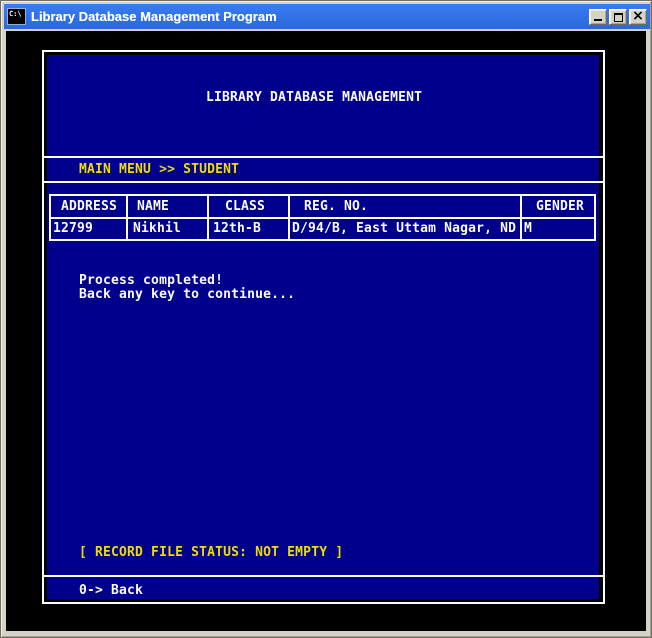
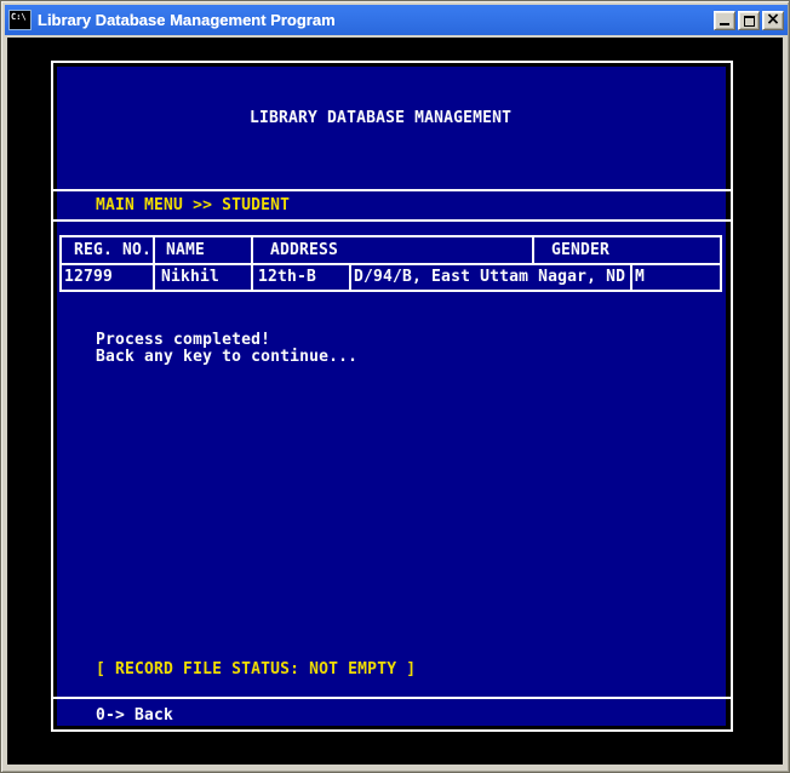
  C:\
  Library Database Management Program
  ×
  LIBRARY DATABASE MANAGEMENT
  MAIN MENU >> STUDENT
- ADDRESS
+ REG. NO.
  NAME
- CLASS
- REG. NO.
+ ADDRESS
  GENDER
  12799
  Nikhil
  12th-B
  D/94/B, East Uttam Nagar, ND
  M
  Process completed!
  Back any key to continue...
  [ RECORD FILE STATUS: NOT EMPTY ]
  0-> Back
